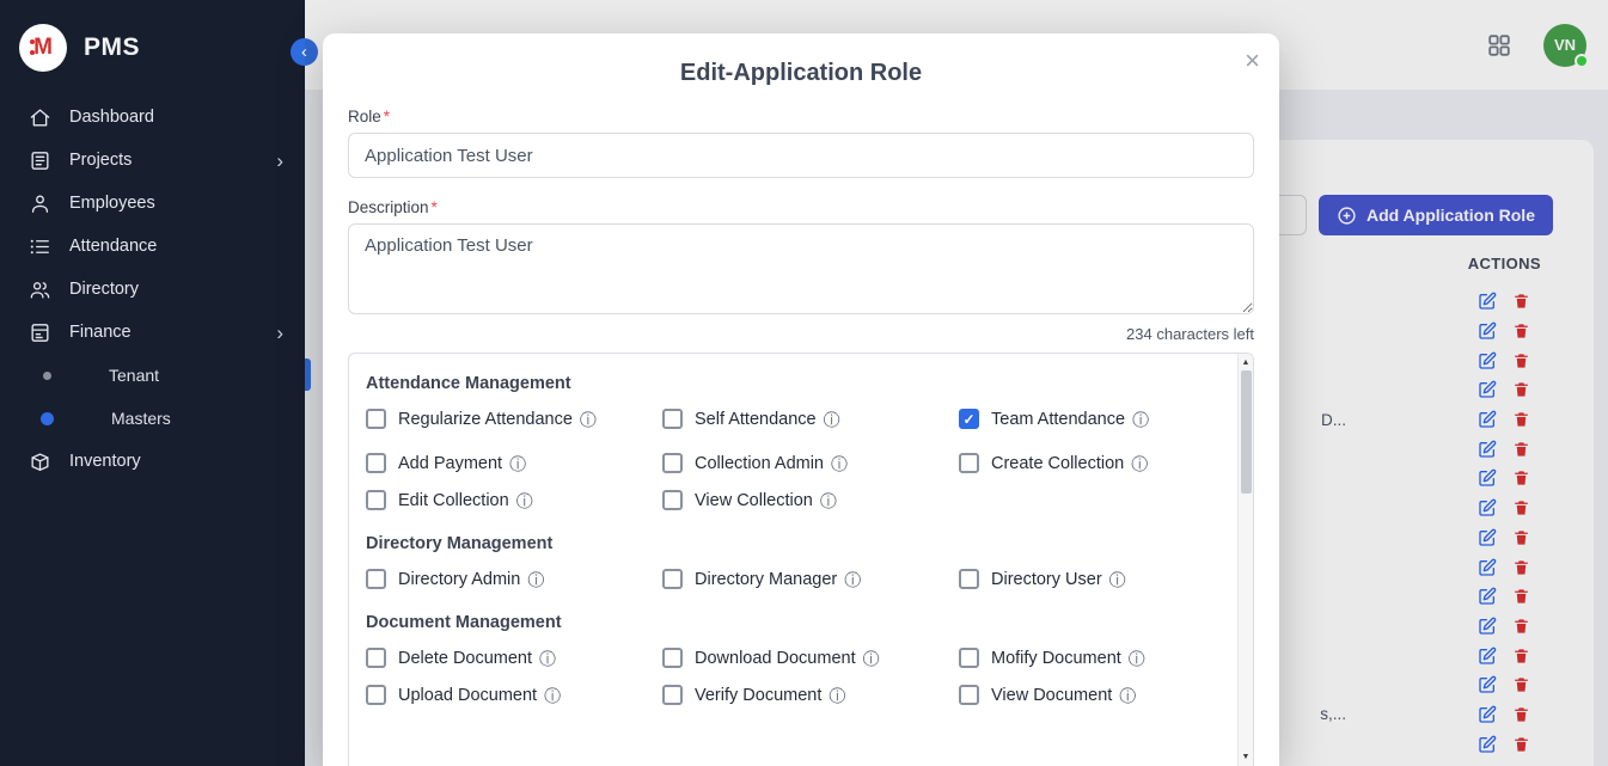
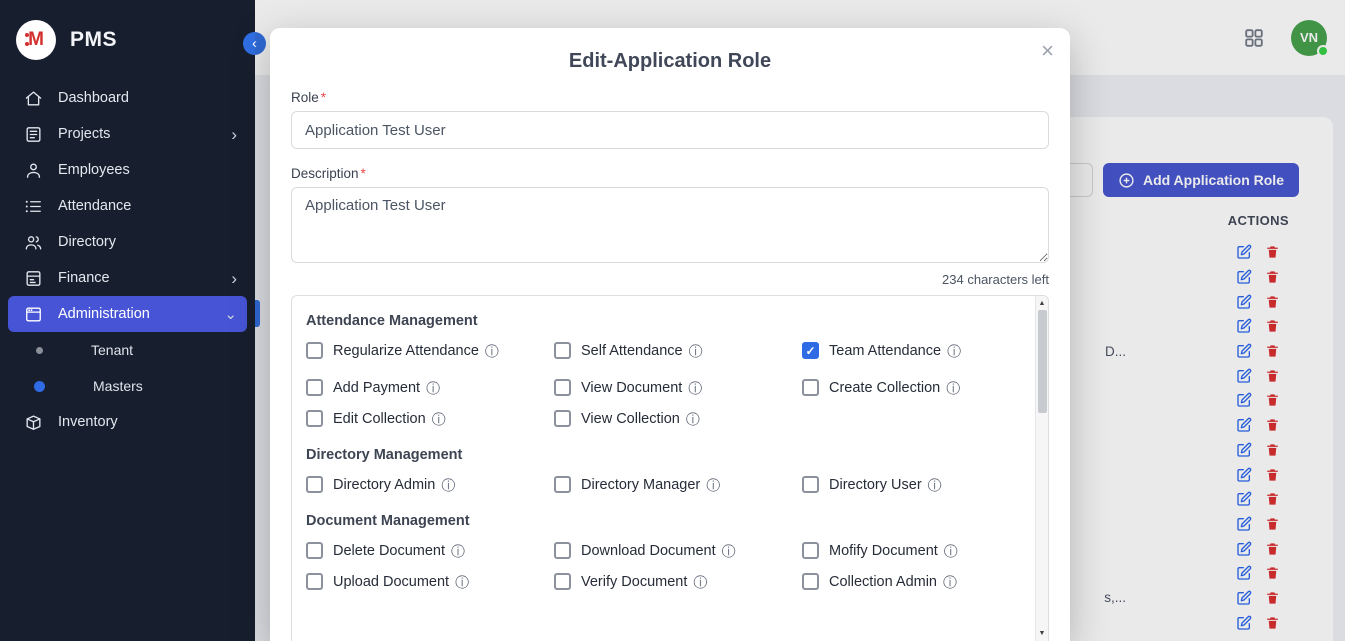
  M
  PMS
  Dashboard
  Projects
  ›
  Employees
  Attendance
  Directory
  Finance
  ›
+ Administration
+ ⌄
  Tenant
  Masters
  Inventory
  ‹
  VN
  Add Application Role
  ACTIONS
  D...
  s,...
  ×
  Edit-Application Role
  Role *
  Application Test User
  Description *
  Application Test User
  234 characters left
  Attendance Management
  Regularize Attendance
  ⓘ
  Self Attendance
  ⓘ
  ✓
  Team Attendance
  ⓘ
  Add Payment
  ⓘ
- Collection Admin
+ View Document
  ⓘ
  Create Collection
  ⓘ
  Edit Collection
  ⓘ
  View Collection
  ⓘ
  Directory Management
  Directory Admin
  ⓘ
  Directory Manager
  ⓘ
  Directory User
  ⓘ
  Document Management
  Delete Document
  ⓘ
  Download Document
  ⓘ
  Mofify Document
  ⓘ
  Upload Document
  ⓘ
  Verify Document
  ⓘ
- View Document
+ Collection Admin
  ⓘ
